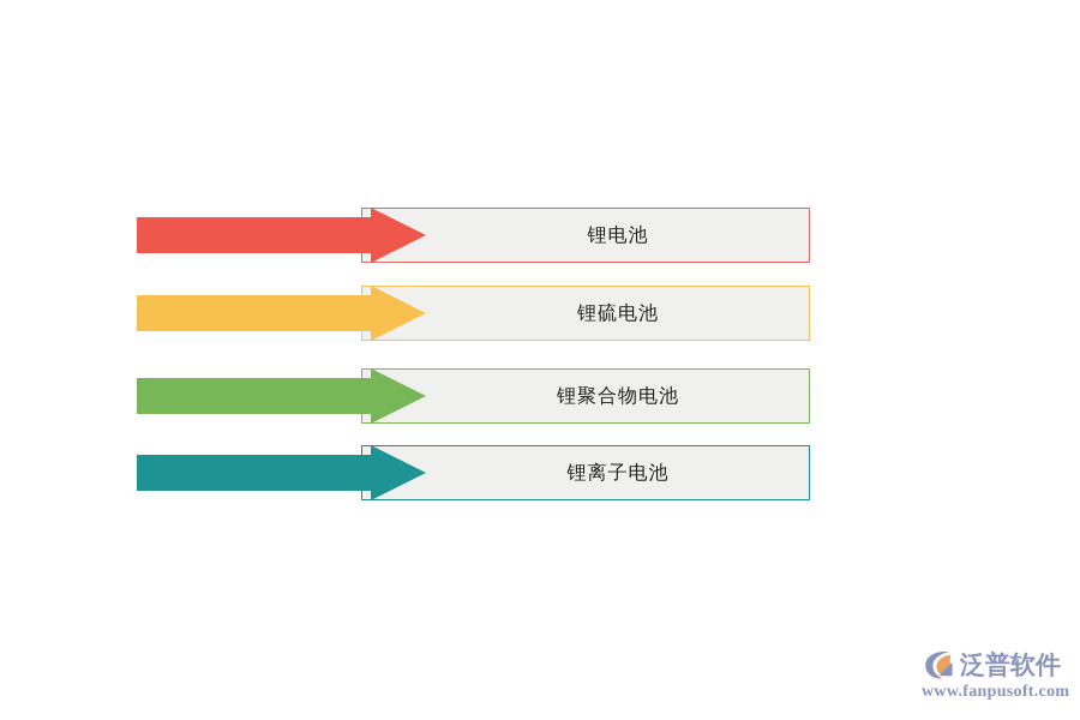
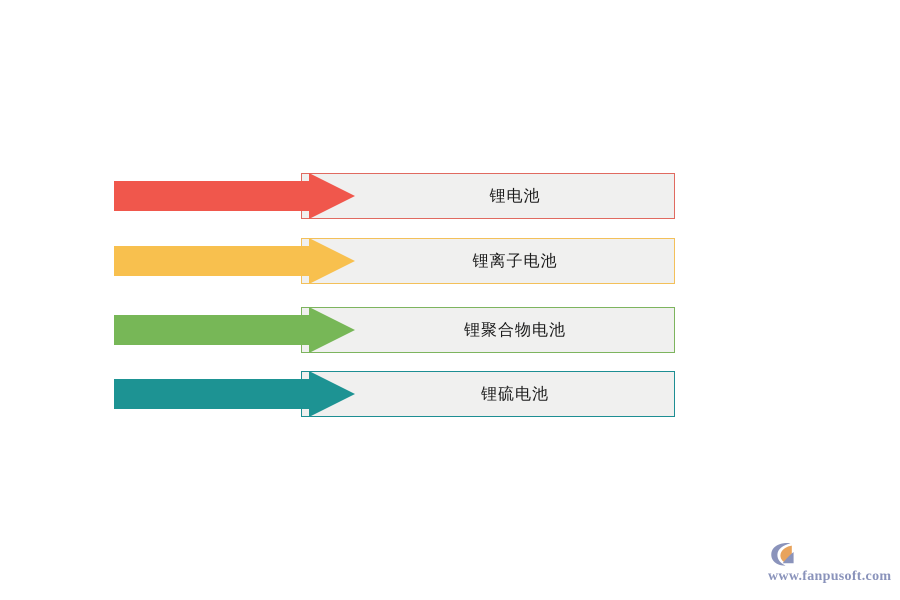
  锂电池
- 锂硫电池
+ 锂离子电池
  锂聚合物电池
- 锂离子电池
+ 锂硫电池
- 泛普软件
  www.fanpusoft.com
